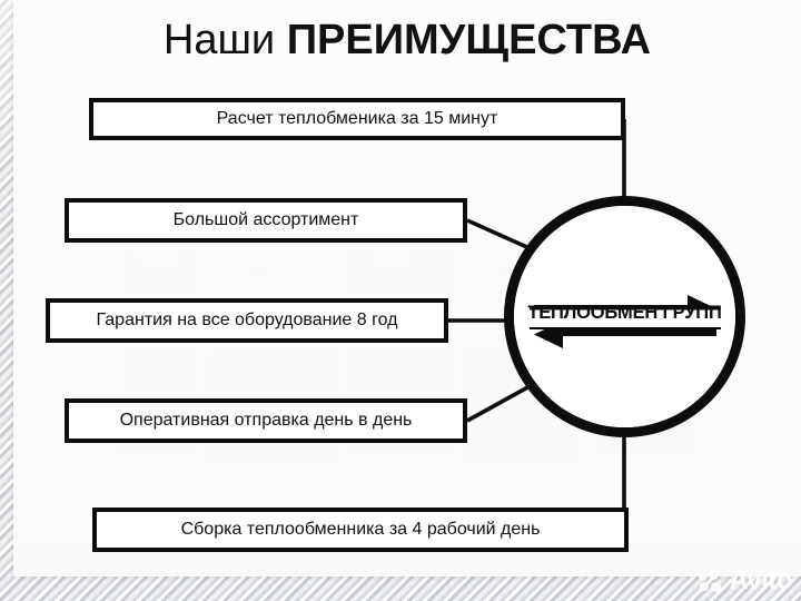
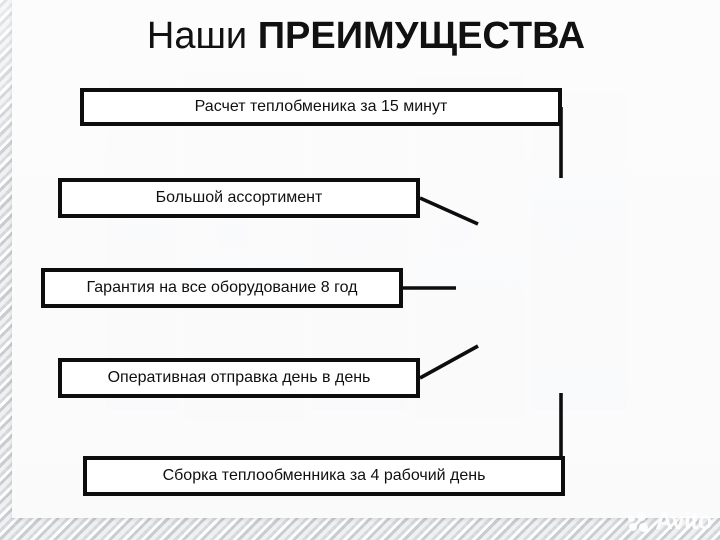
  Наши ПРЕИМУЩЕСТВА
  Расчет теплобменика за 15 минут
  Большой ассортимент
  Гарантия на все оборудование 8 год
  Оперативная отправка день в день
  Сборка теплообменника за 4 рабочий день
- ТЕПЛООБМЕН ГРУПП
  Avito
